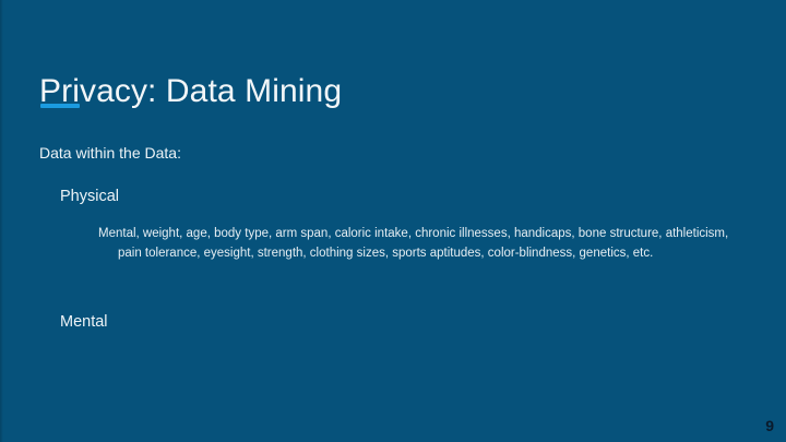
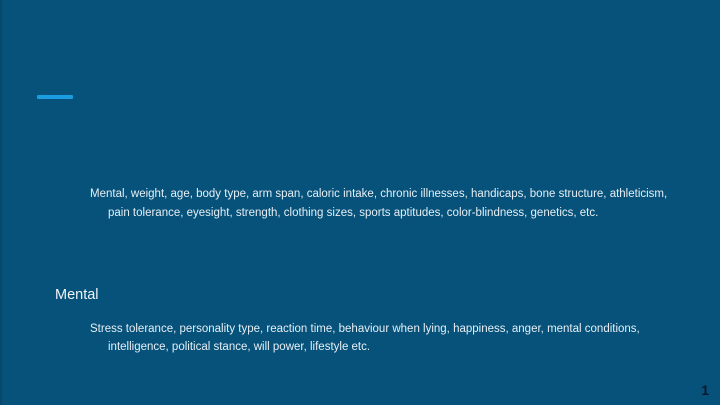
- Privacy: Data Mining
- Data within the Data:
- Physical
  Mental, weight, age, body type, arm span, caloric intake, chronic illnesses, handicaps, bone structure, athleticism, pain tolerance, eyesight, strength, clothing sizes, sports aptitudes, color-blindness, genetics, etc.
  Mental
+ Stress tolerance, personality type, reaction time, behaviour when lying, happiness, anger, mental conditions, intelligence, political stance, will power, lifestyle etc.
- 9
+ 1
